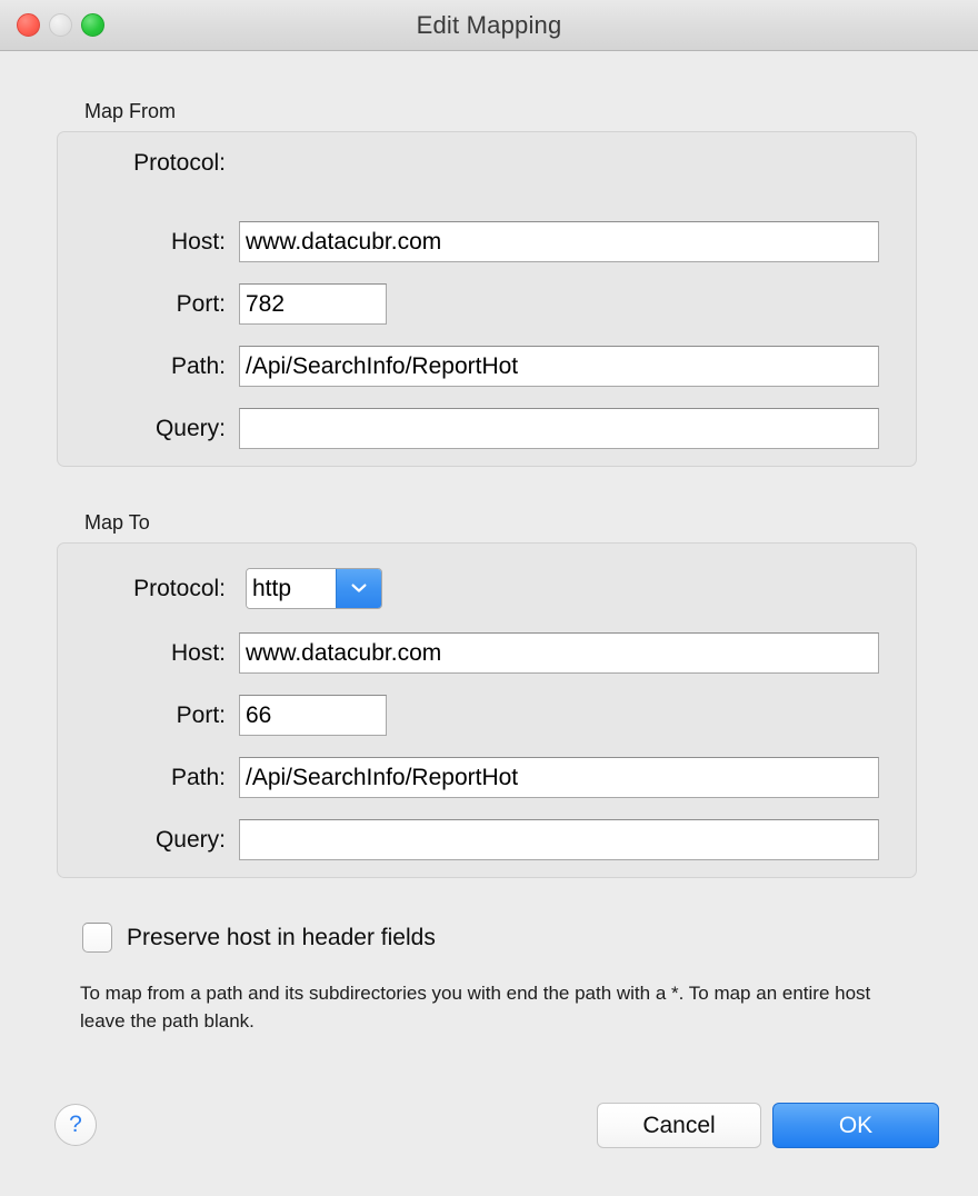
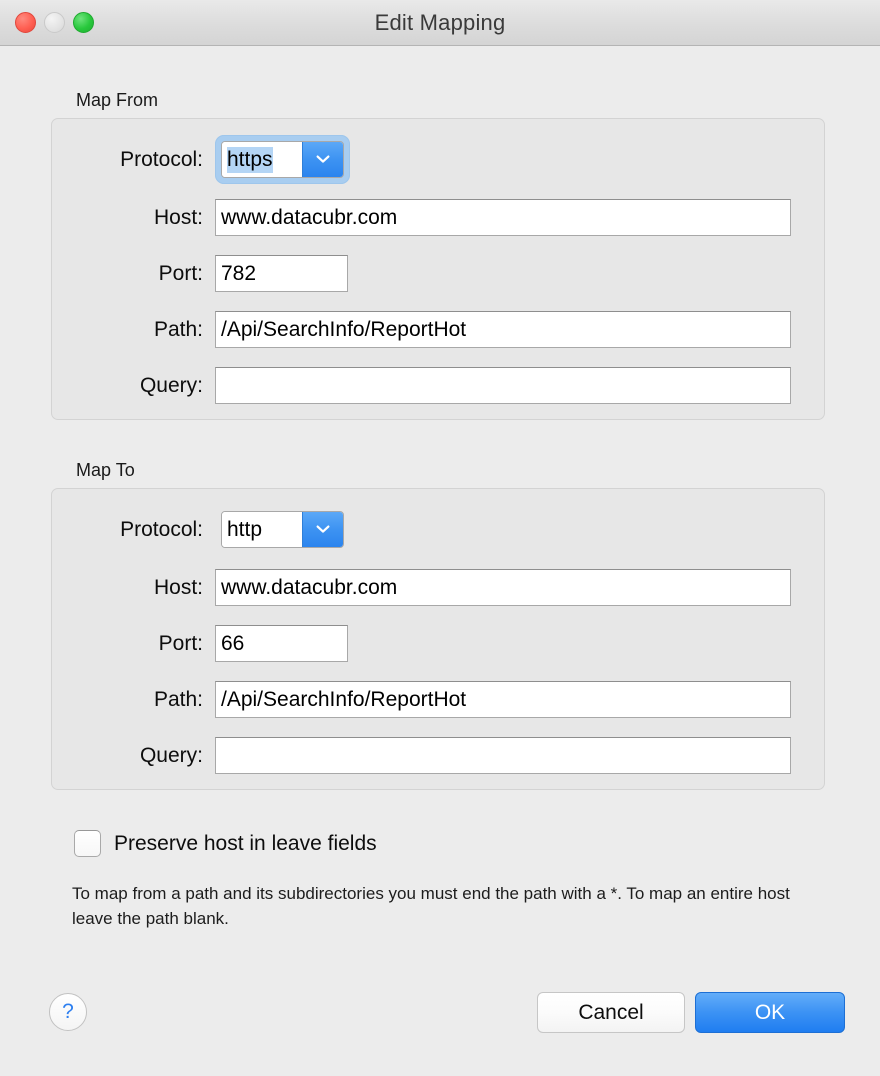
  Edit Mapping
  Map From
  Protocol:
+ https
  Host:
  www.datacubr.com
  Port:
  782
  Path:
  /Api/SearchInfo/ReportHot
  Query:
  Map To
  Protocol:
  http
  Host:
  www.datacubr.com
  Port:
  66
  Path:
  /Api/SearchInfo/ReportHot
  Query:
- Preserve host in header fields
+ Preserve host in leave fields
- To map from a path and its subdirectories you with end the path with a *. To map an entire host leave the path blank.
+ To map from a path and its subdirectories you must end the path with a *. To map an entire host leave the path blank.
  ?
  Cancel
  OK
